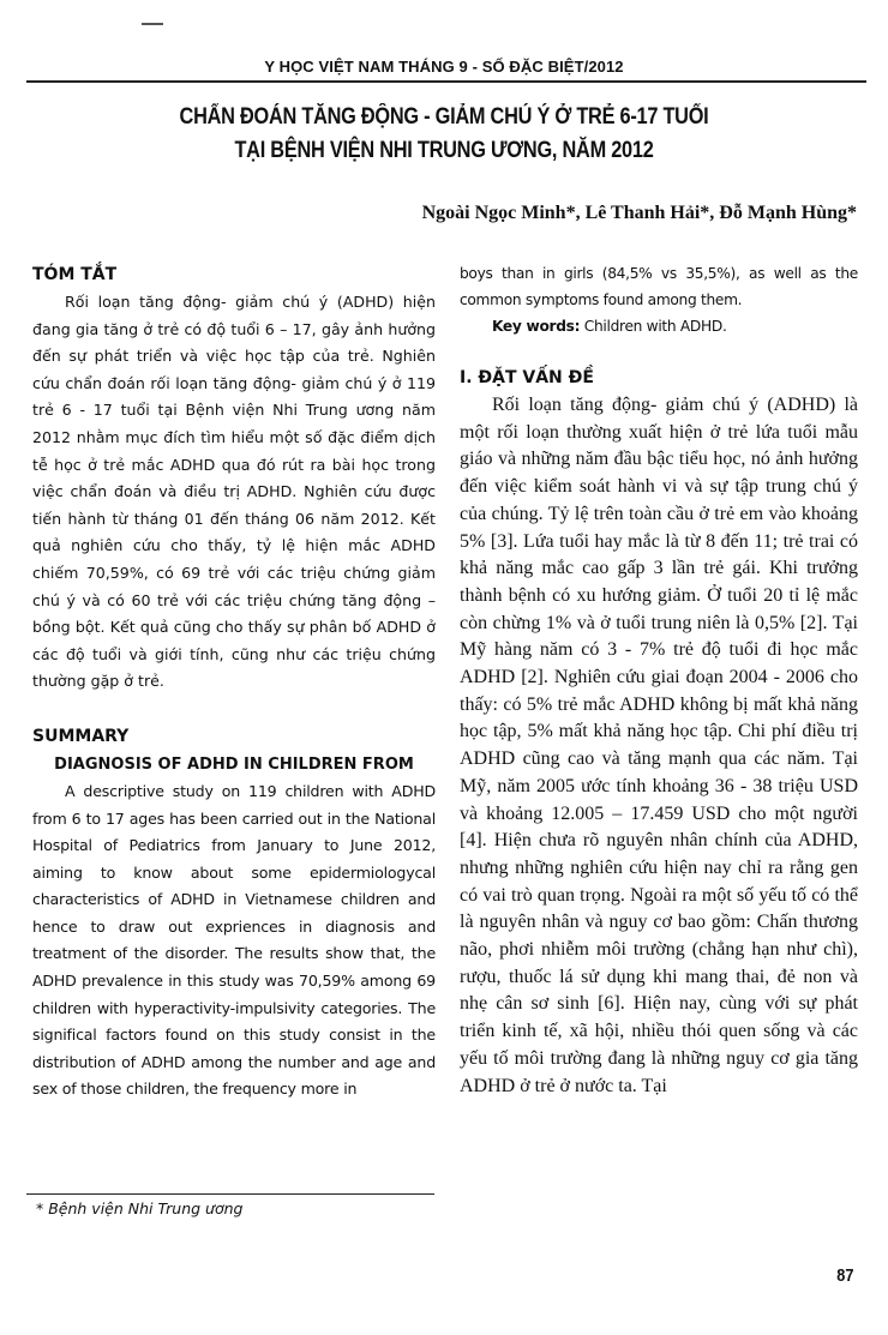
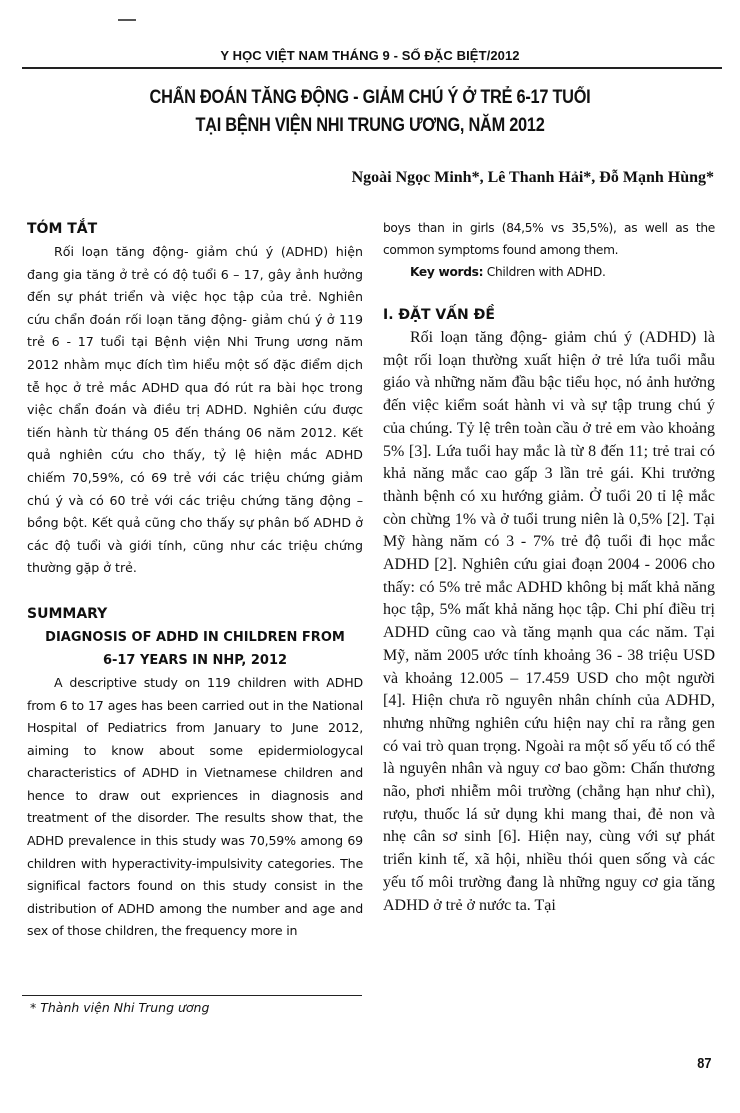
  Y HỌC VIỆT NAM THÁNG 9 - SỐ ĐẶC BIỆT/2012
  CHẨN ĐOÁN TĂNG ĐỘNG - GIẢM CHÚ Ý Ở TRẺ 6-17 TUỔI
  TẠI BỆNH VIỆN NHI TRUNG ƯƠNG, NĂM 2012
  Ngoài Ngọc Minh*, Lê Thanh Hải*, Đỗ Mạnh Hùng*
  TÓM TẮT
- Rối loạn tăng động- giảm chú ý (ADHD) hiện đang gia tăng ở trẻ có độ tuổi 6 – 17, gây ảnh hưởng đến sự phát triển và việc học tập của trẻ. Nghiên cứu chẩn đoán rối loạn tăng động- giảm chú ý ở 119 trẻ 6 - 17 tuổi tại Bệnh viện Nhi Trung ương năm 2012 nhằm mục đích tìm hiểu một số đặc điểm dịch tễ học ở trẻ mắc ADHD qua đó rút ra bài học trong việc chẩn đoán và điều trị ADHD. Nghiên cứu được tiến hành từ tháng 01 đến tháng 06 năm 2012. Kết quả nghiên cứu cho thấy, tỷ lệ hiện mắc ADHD chiếm 70,59%, có 69 trẻ với các triệu chứng giảm chú ý và có 60 trẻ với các triệu chứng tăng động – bồng bột. Kết quả cũng cho thấy sự phân bố ADHD ở các độ tuổi và giới tính, cũng như các triệu chứng thường gặp ở trẻ.
+ Rối loạn tăng động- giảm chú ý (ADHD) hiện đang gia tăng ở trẻ có độ tuổi 6 – 17, gây ảnh hưởng đến sự phát triển và việc học tập của trẻ. Nghiên cứu chẩn đoán rối loạn tăng động- giảm chú ý ở 119 trẻ 6 - 17 tuổi tại Bệnh viện Nhi Trung ương năm 2012 nhằm mục đích tìm hiểu một số đặc điểm dịch tễ học ở trẻ mắc ADHD qua đó rút ra bài học trong việc chẩn đoán và điều trị ADHD. Nghiên cứu được tiến hành từ tháng 05 đến tháng 06 năm 2012. Kết quả nghiên cứu cho thấy, tỷ lệ hiện mắc ADHD chiếm 70,59%, có 69 trẻ với các triệu chứng giảm chú ý và có 60 trẻ với các triệu chứng tăng động – bồng bột. Kết quả cũng cho thấy sự phân bố ADHD ở các độ tuổi và giới tính, cũng như các triệu chứng thường gặp ở trẻ.
  SUMMARY
  DIAGNOSIS OF ADHD IN CHILDREN FROM
+ 6-17 YEARS IN NHP, 2012
  A descriptive study on 119 children with ADHD from 6 to 17 ages has been carried out in the National Hospital of Pediatrics from January to June 2012, aiming to know about some epidermiologycal characteristics of ADHD in Vietnamese children and hence to draw out expriences in diagnosis and treatment of the disorder. The results show that, the ADHD prevalence in this study was 70,59% among 69 children with hyperactivity-impulsivity categories. The significal factors found on this study consist in the distribution of ADHD among the number and age and sex of those children, the frequency more in
  boys than in girls (84,5% vs 35,5%), as well as the common symptoms found among them.
  Key words: Children with ADHD.
  I. ĐẶT VẤN ĐỀ
  Rối loạn tăng động- giảm chú ý (ADHD) là một rối loạn thường xuất hiện ở trẻ lứa tuổi mẫu giáo và những năm đầu bậc tiểu học, nó ảnh hưởng đến việc kiểm soát hành vi và sự tập trung chú ý của chúng. Tỷ lệ trên toàn cầu ở trẻ em vào khoảng 5% [3]. Lứa tuổi hay mắc là từ 8 đến 11; trẻ trai có khả năng mắc cao gấp 3 lần trẻ gái. Khi trưởng thành bệnh có xu hướng giảm. Ở tuổi 20 tỉ lệ mắc còn chừng 1% và ở tuổi trung niên là 0,5% [2]. Tại Mỹ hàng năm có 3 - 7% trẻ độ tuổi đi học mắc ADHD [2]. Nghiên cứu giai đoạn 2004 - 2006 cho thấy: có 5% trẻ mắc ADHD không bị mất khả năng học tập, 5% mất khả năng học tập. Chi phí điều trị ADHD cũng cao và tăng mạnh qua các năm. Tại Mỹ, năm 2005 ước tính khoảng 36 - 38 triệu USD và khoảng 12.005 – 17.459 USD cho một người [4]. Hiện chưa rõ nguyên nhân chính của ADHD, nhưng những nghiên cứu hiện nay chỉ ra rằng gen có vai trò quan trọng. Ngoài ra một số yếu tố có thể là nguyên nhân và nguy cơ bao gồm: Chấn thương não, phơi nhiễm môi trường (chẳng hạn như chì), rượu, thuốc lá sử dụng khi mang thai, đẻ non và nhẹ cân sơ sinh [6]. Hiện nay, cùng với sự phát triển kinh tế, xã hội, nhiều thói quen sống và các yếu tố môi trường đang là những nguy cơ gia tăng ADHD ở trẻ ở nước ta. Tại
- * Bệnh viện Nhi Trung ương
+ * Thành viện Nhi Trung ương
  87
